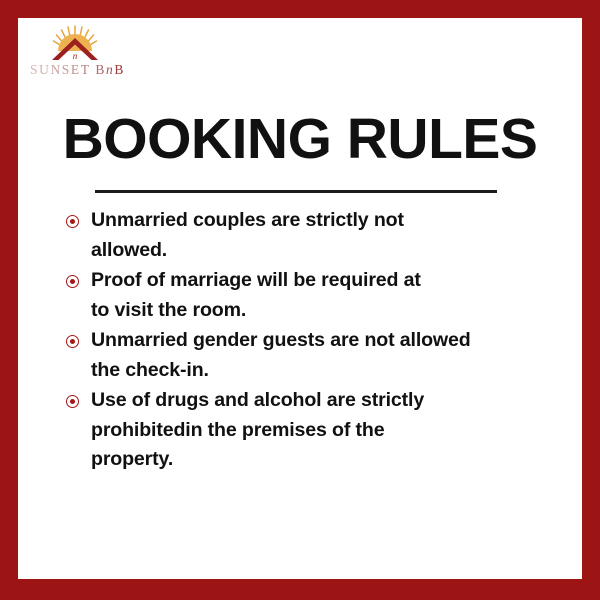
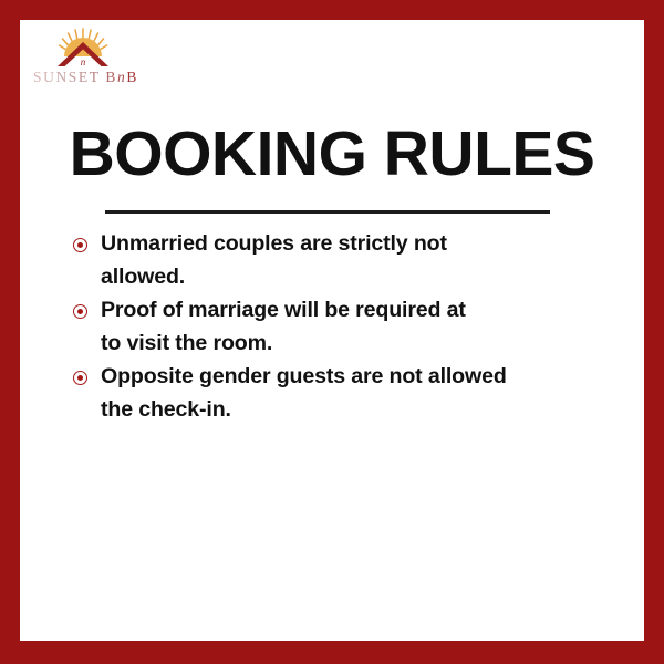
  n
  SUNSET BnB
  BOOKING RULES
  Unmarried couples are strictly not
  allowed.
  Proof of marriage will be required at
  to visit the room.
- Unmarried gender guests are not allowed
+ Opposite gender guests are not allowed
  the check-in.
- Use of drugs and alcohol are strictly
- prohibitedin the premises of the
- property.
